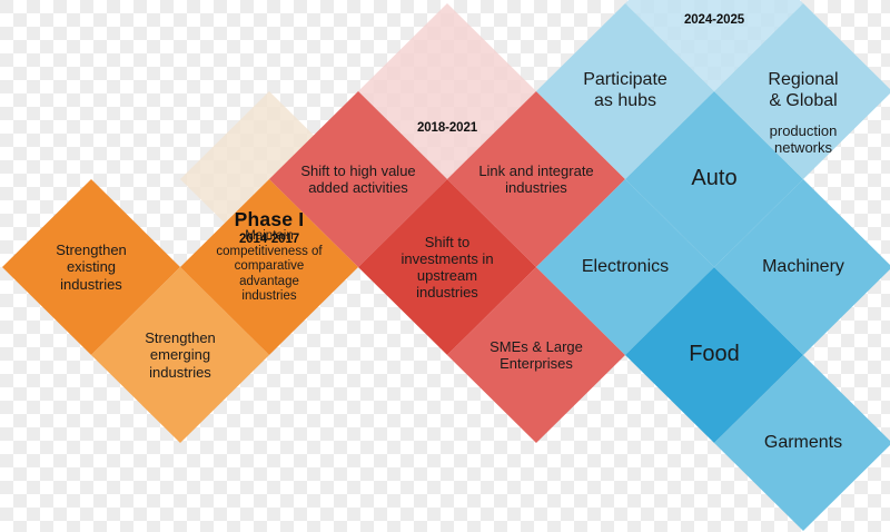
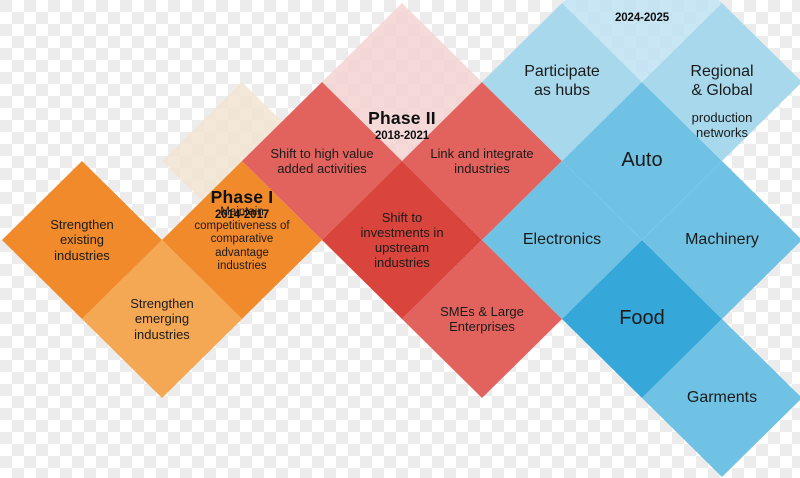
  Phase I
  2014-2017
+ Phase II
  2018-2021
  2024-2025
  Strengthen
  existing
  industries
  Strengthen
  emerging
  industries
  Maintain
  competitiveness of
  comparative
  advantage
  industries
  Shift to high value
  added activities
  Shift to
  investments in
  upstream
  industries
  SMEs & Large
  Enterprises
  Link and integrate
  industries
  Participate
  as hubs
  Auto
  Regional
  & Global
  Electronics
  Food
  Machinery
  Garments
  production
  networks
